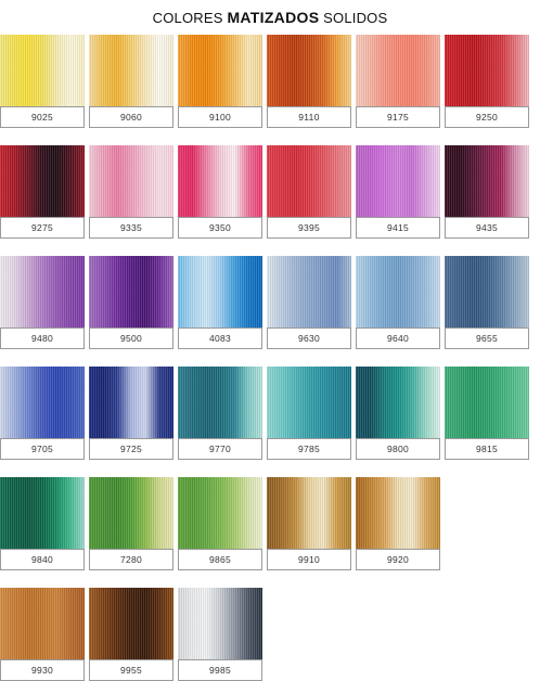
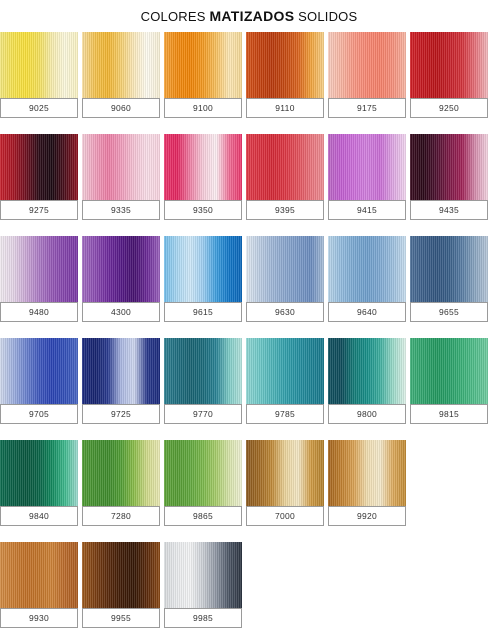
  COLORES MATIZADOS SOLIDOS
  9025
  9060
  9100
  9110
  9175
  9250
  9275
  9335
  9350
  9395
  9415
  9435
  9480
- 9500
+ 4300
- 4083
+ 9615
  9630
  9640
  9655
  9705
  9725
  9770
  9785
  9800
  9815
  9840
  7280
  9865
- 9910
+ 7000
  9920
  9930
  9955
  9985
